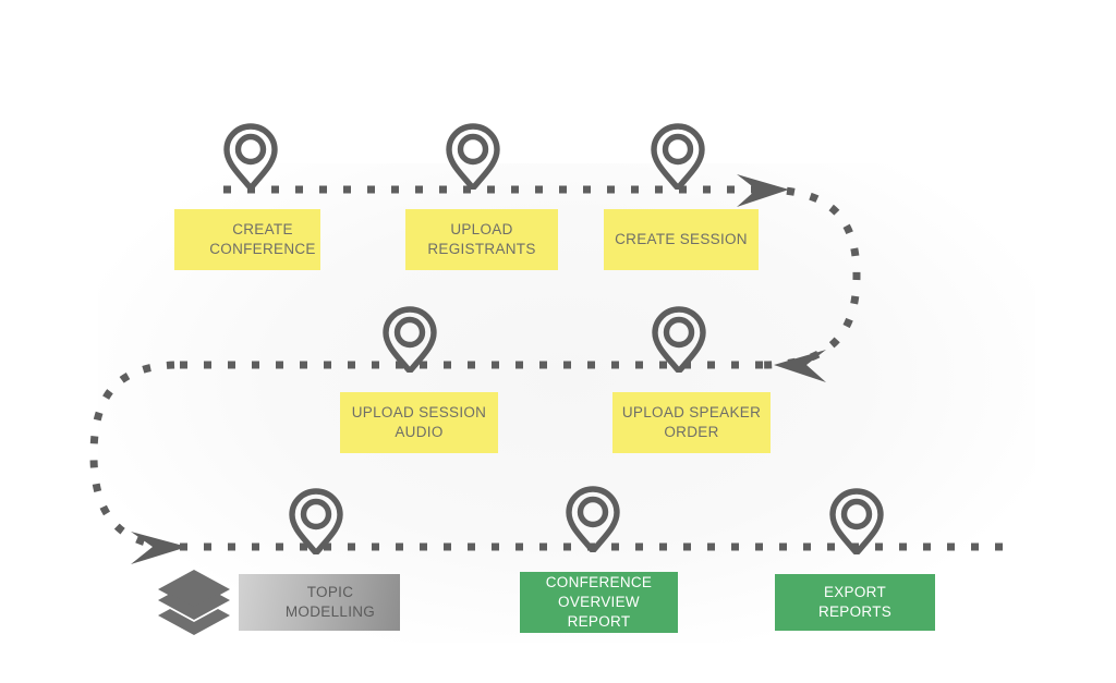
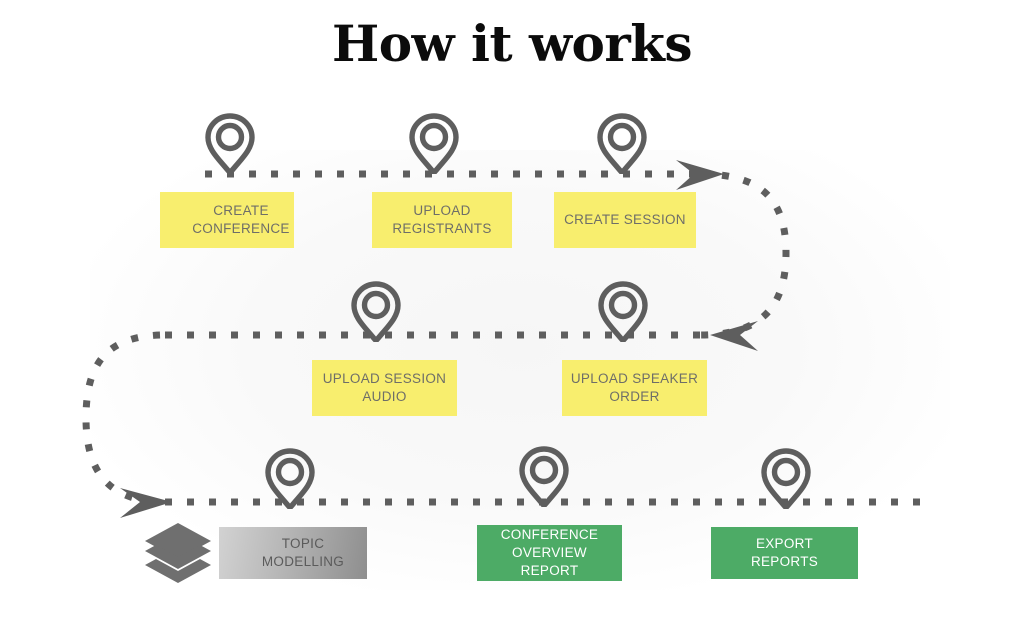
+ How it works
  CREATE
  CONFERENCE
  UPLOAD
  REGISTRANTS
  CREATE SESSION
  UPLOAD SESSION
  AUDIO
  UPLOAD SPEAKER
  ORDER
  TOPIC
  MODELLING
  CONFERENCE
  OVERVIEW
  REPORT
  EXPORT
  REPORTS
